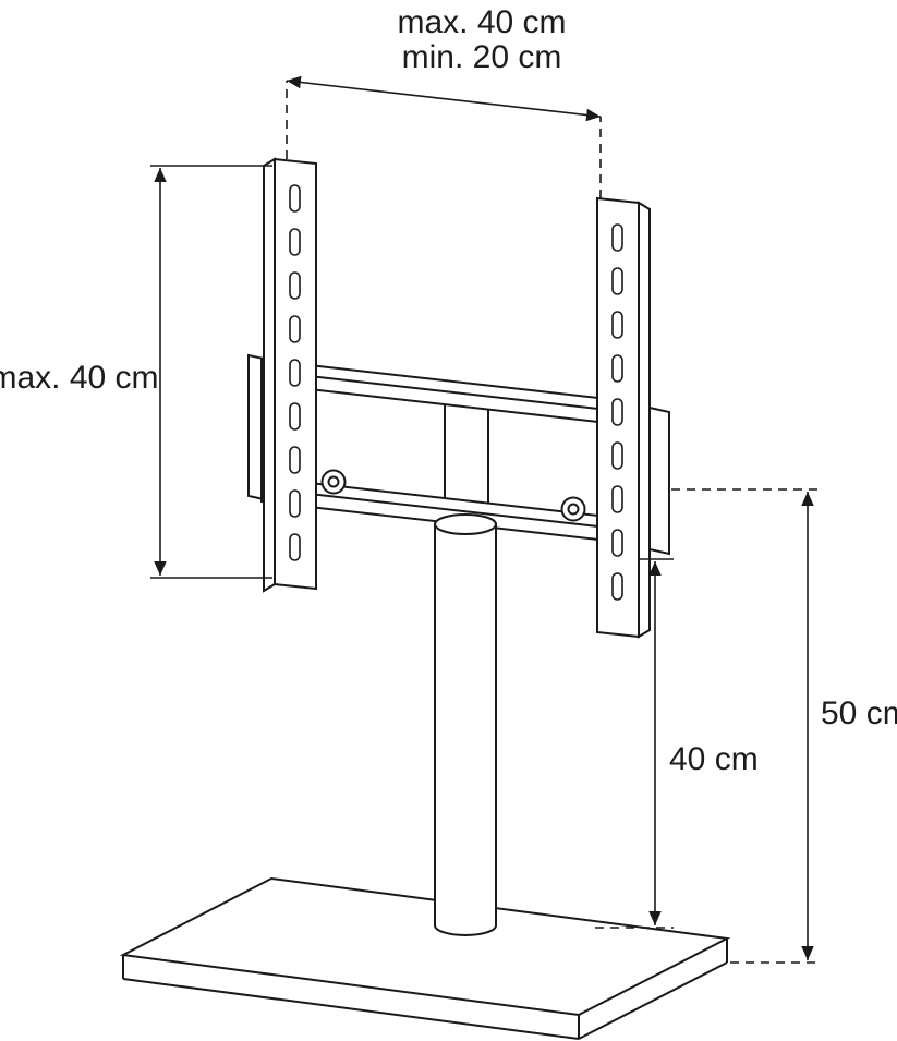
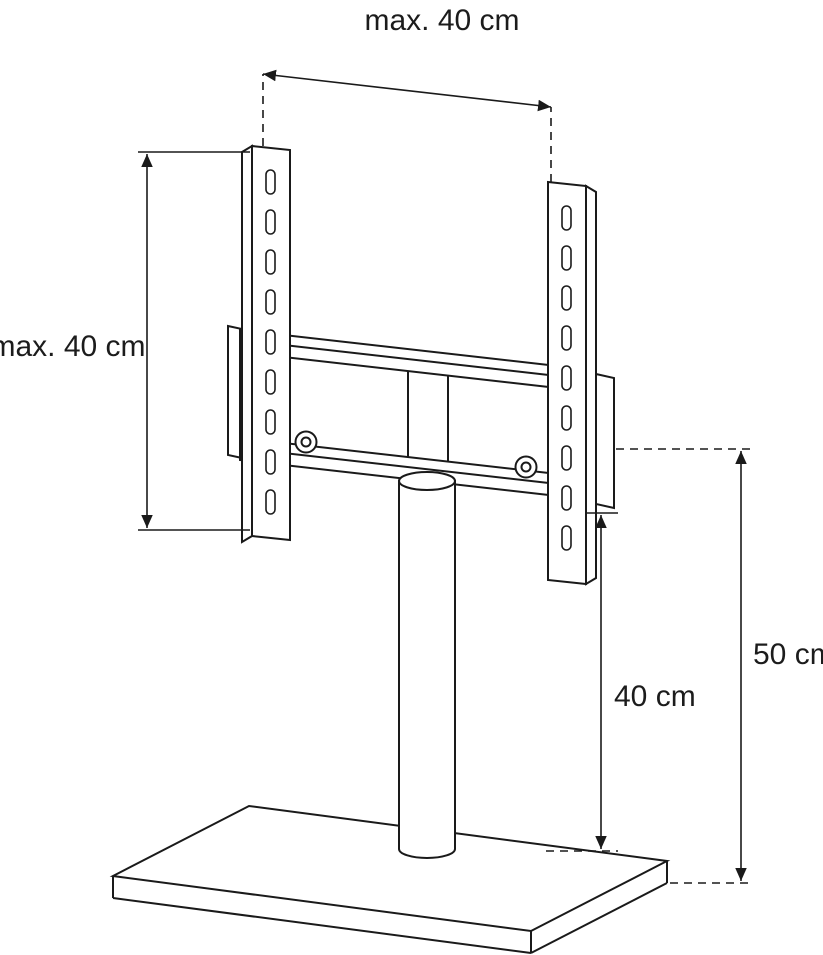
  max. 40 cm
- min. 20 cm
  max. 40 cm
  40 cm
  50 cm
